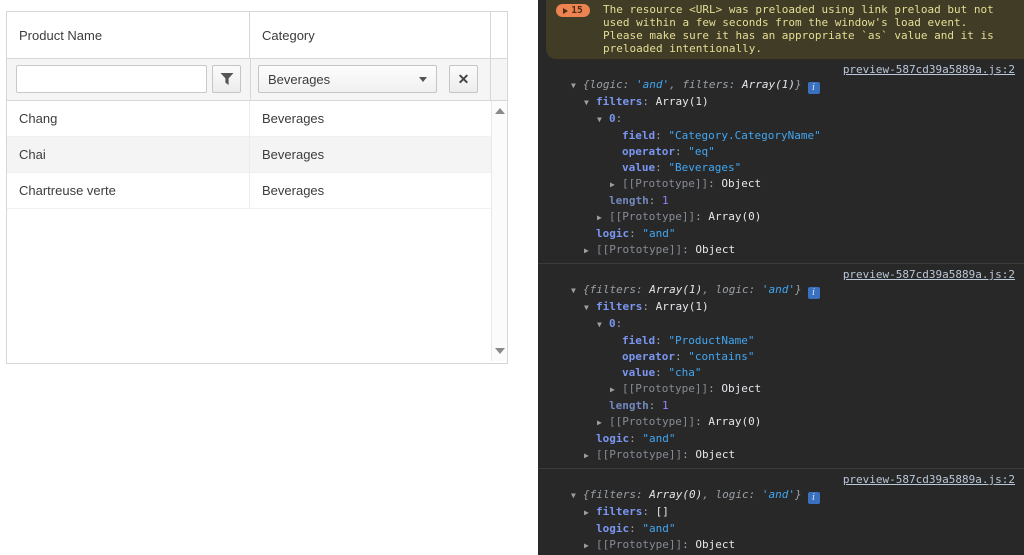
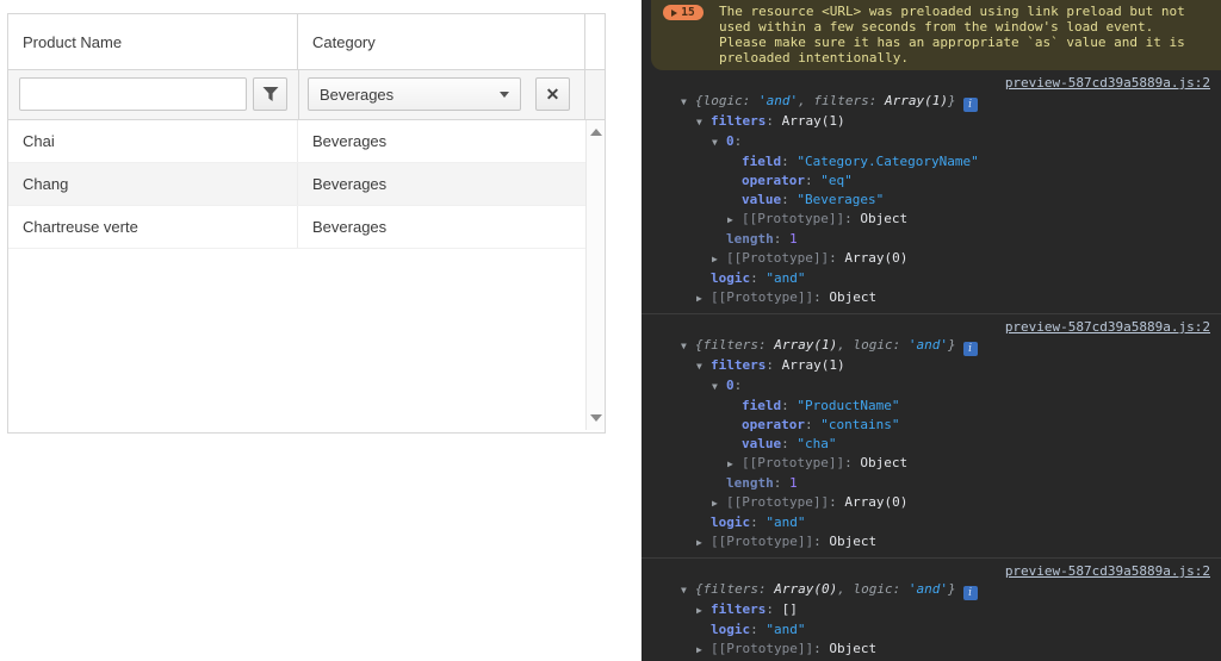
  Product Name
  Category
  Beverages
  ✕
- Chang
+ Chai
  Beverages
- Chai
+ Chang
  Beverages
  Chartreuse verte
  Beverages
  15
  The resource <URL> was preloaded using link preload but not
  used within a few seconds from the window's load event.
  Please make sure it has an appropriate `as` value and it is
  preloaded intentionally.
  preview-587cd39a5889a.js:2
  ▼ {logic: 'and', filters: Array(1)} i
  ▼ filters: Array(1)
  ▼ 0:
  field: "Category.CategoryName"
  operator: "eq"
  value: "Beverages"
  ▶ [[Prototype]]: Object
  length: 1
  ▶ [[Prototype]]: Array(0)
  logic: "and"
  ▶ [[Prototype]]: Object
  preview-587cd39a5889a.js:2
  ▼ {filters: Array(1), logic: 'and'} i
  ▼ filters: Array(1)
  ▼ 0:
  field: "ProductName"
  operator: "contains"
  value: "cha"
  ▶ [[Prototype]]: Object
  length: 1
  ▶ [[Prototype]]: Array(0)
  logic: "and"
  ▶ [[Prototype]]: Object
  preview-587cd39a5889a.js:2
  ▼ {filters: Array(0), logic: 'and'} i
  ▶ filters: []
  logic: "and"
  ▶ [[Prototype]]: Object
